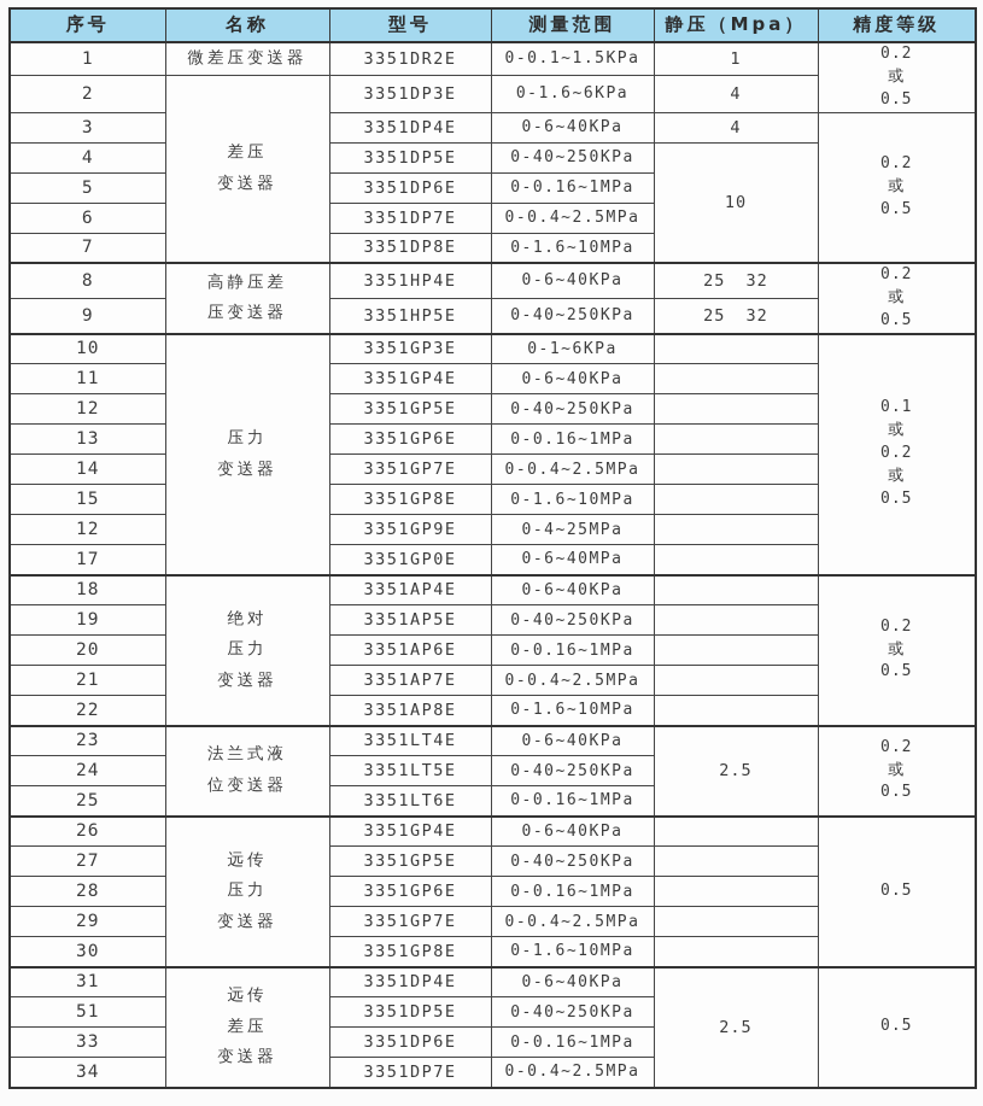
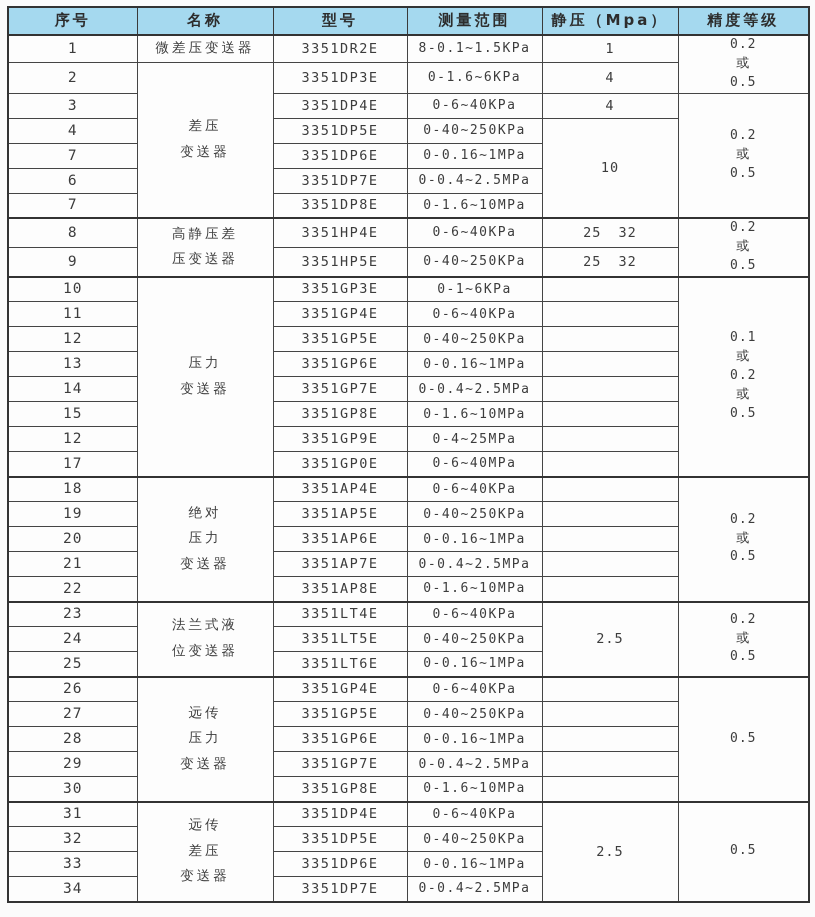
  序号	名称	型号	测量范围	静压（Mpa）	精度等级
- 1	微差压变送器	3351DR2E	0-0.1~1.5KPa	1	0.2或0.5
+ 1	微差压变送器	3351DR2E	8-0.1~1.5KPa	1	0.2或0.5
  2	差压变送器	3351DP3E	0-1.6~6KPa	4
  3	3351DP4E	0-6~40KPa	4	0.2或0.5
  4	3351DP5E	0-40~250KPa	10
- 5	3351DP6E	0-0.16~1MPa
+ 7	3351DP6E	0-0.16~1MPa
  6	3351DP7E	0-0.4~2.5MPa
  7	3351DP8E	0-1.6~10MPa
  8	高静压差压变送器	3351HP4E	0-6~40KPa	25 32	0.2或0.5
  9	3351HP5E	0-40~250KPa	25 32
  10	压力变送器	3351GP3E	0-1~6KPa		0.1或0.2或0.5
  11	3351GP4E	0-6~40KPa
  12	3351GP5E	0-40~250KPa
  13	3351GP6E	0-0.16~1MPa
  14	3351GP7E	0-0.4~2.5MPa
  15	3351GP8E	0-1.6~10MPa
  12	3351GP9E	0-4~25MPa
  17	3351GP0E	0-6~40MPa
  18	绝对压力变送器	3351AP4E	0-6~40KPa		0.2或0.5
  19	3351AP5E	0-40~250KPa
  20	3351AP6E	0-0.16~1MPa
  21	3351AP7E	0-0.4~2.5MPa
  22	3351AP8E	0-1.6~10MPa
  23	法兰式液位变送器	3351LT4E	0-6~40KPa	2.5	0.2或0.5
  24	3351LT5E	0-40~250KPa
  25	3351LT6E	0-0.16~1MPa
  26	远传压力变送器	3351GP4E	0-6~40KPa		0.5
  27	3351GP5E	0-40~250KPa
  28	3351GP6E	0-0.16~1MPa
  29	3351GP7E	0-0.4~2.5MPa
  30	3351GP8E	0-1.6~10MPa
  31	远传差压变送器	3351DP4E	0-6~40KPa	2.5	0.5
- 51	3351DP5E	0-40~250KPa
+ 32	3351DP5E	0-40~250KPa
  33	3351DP6E	0-0.16~1MPa
  34	3351DP7E	0-0.4~2.5MPa
